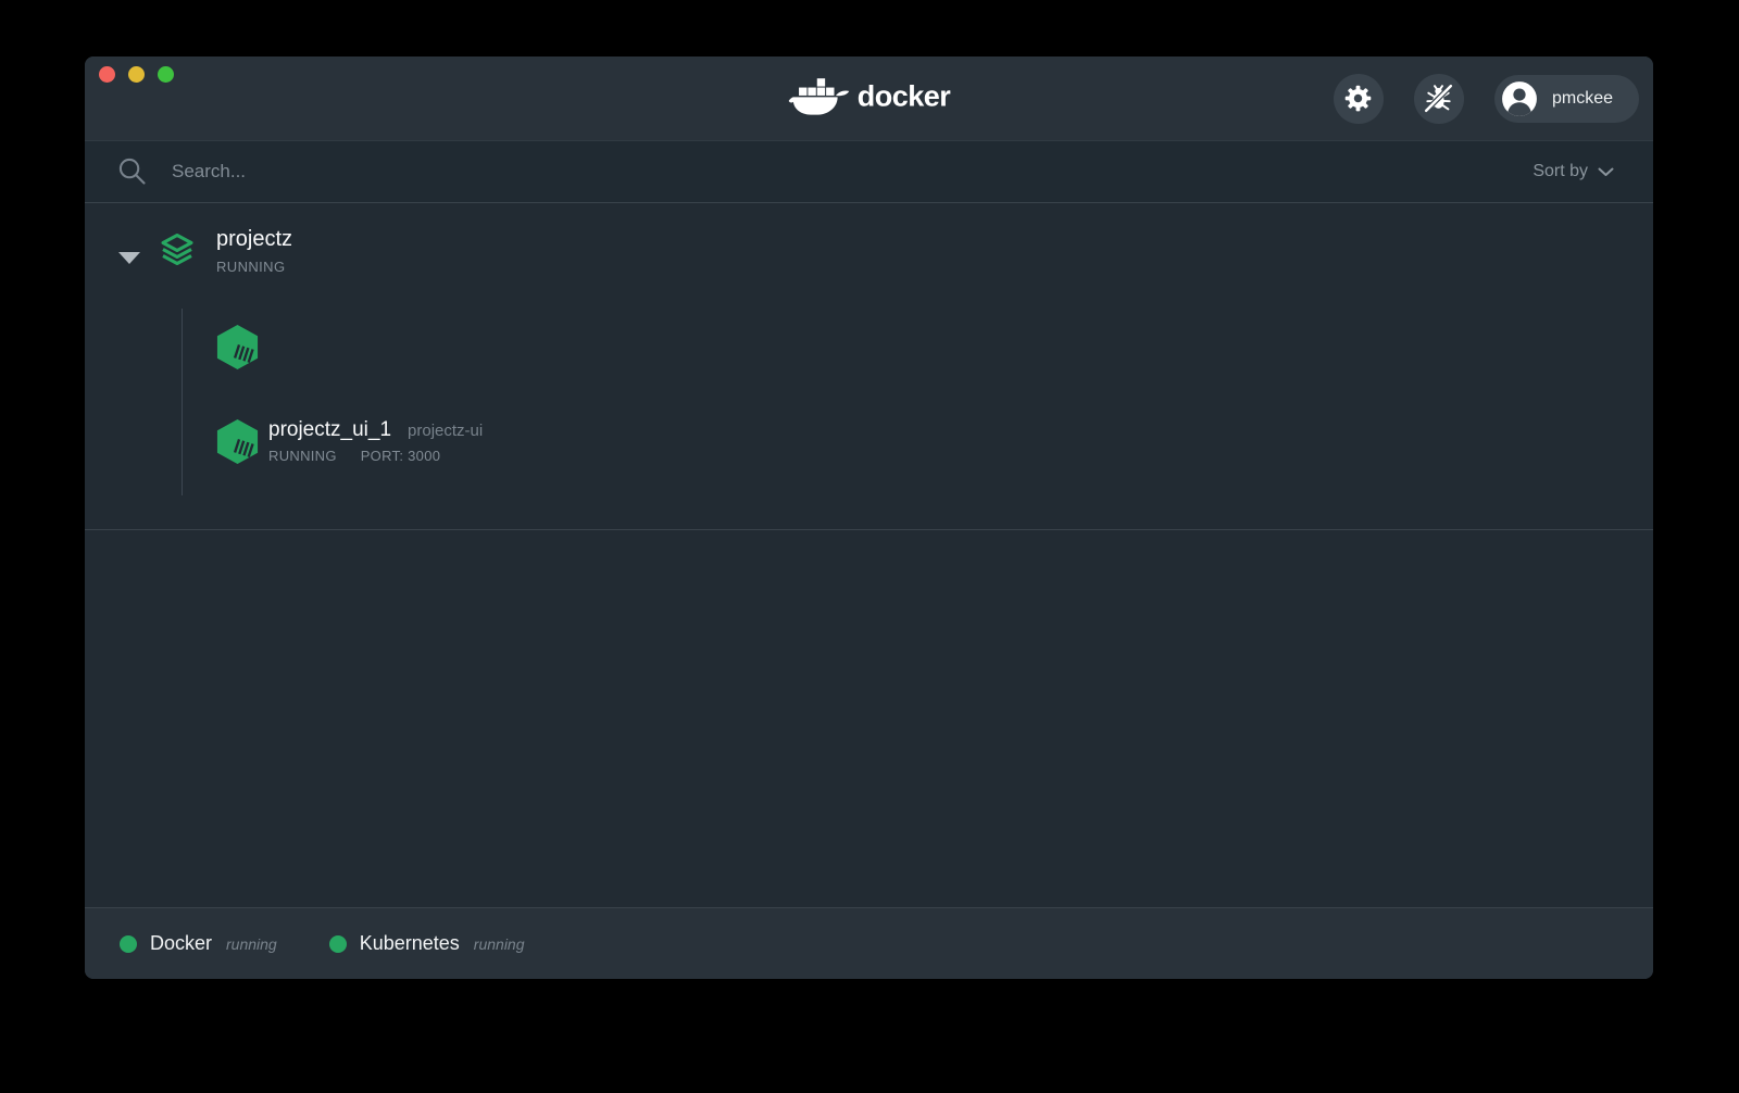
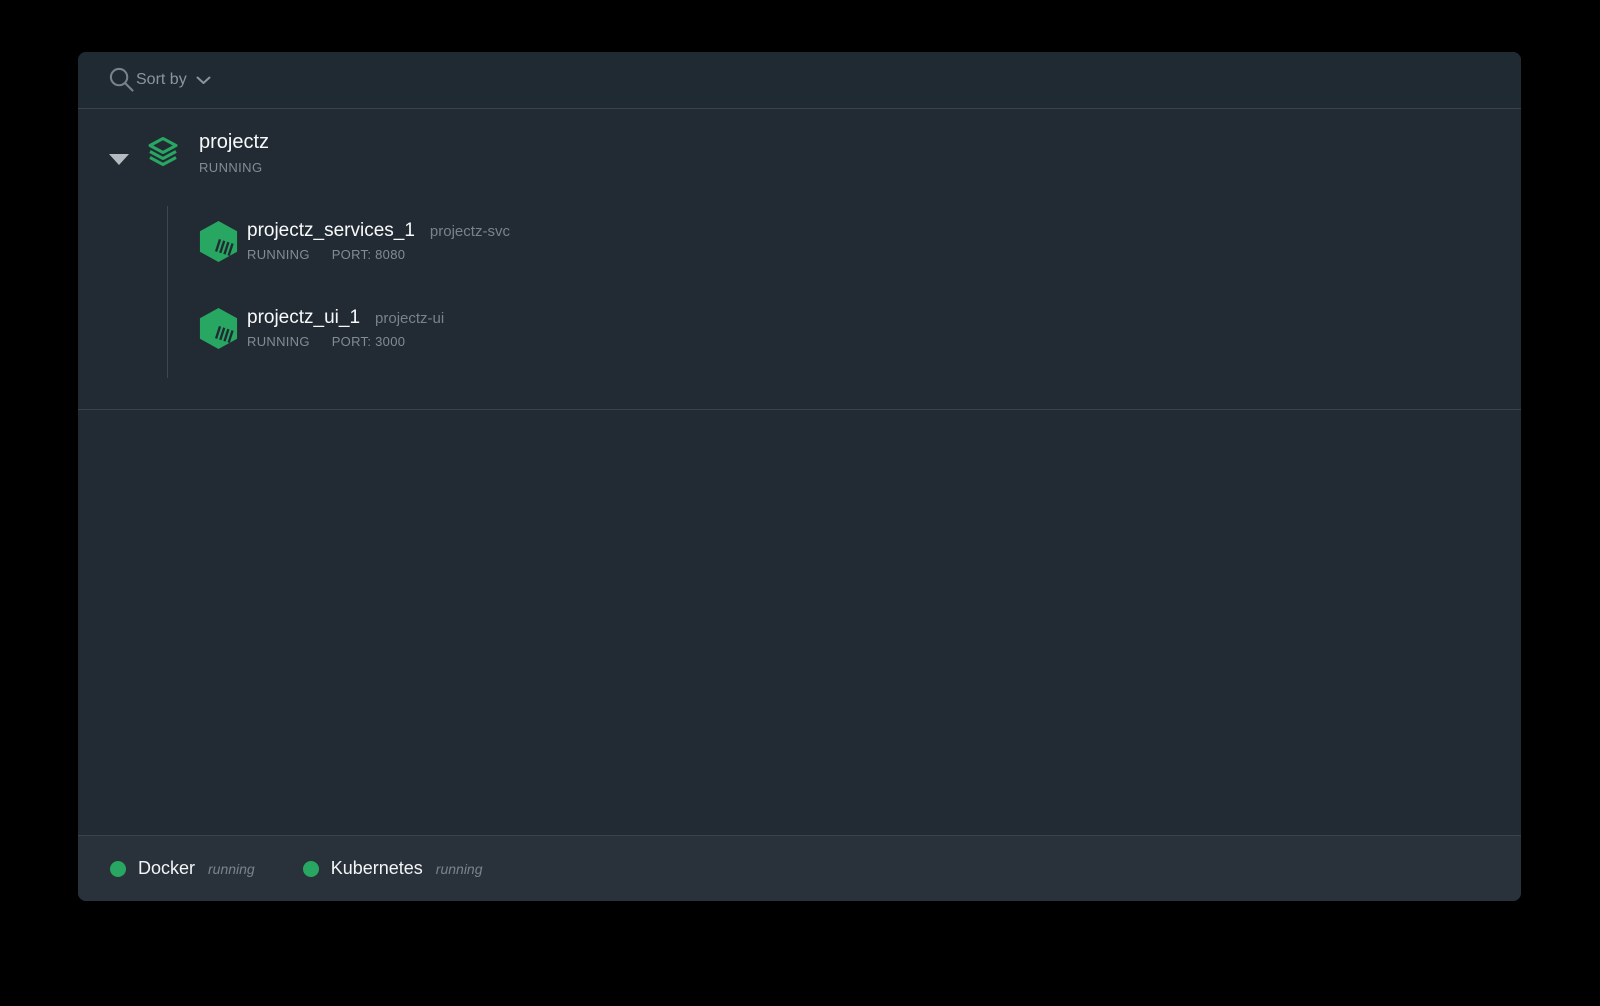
- docker
- pmckee
- Search...
  Sort by
  projectz
  RUNNING
+ projectz_services_1
+ projectz-svc
+ RUNNING PORT: 8080
  projectz_ui_1
  projectz-ui
  RUNNING PORT: 3000
  Docker
  running
  Kubernetes
  running
